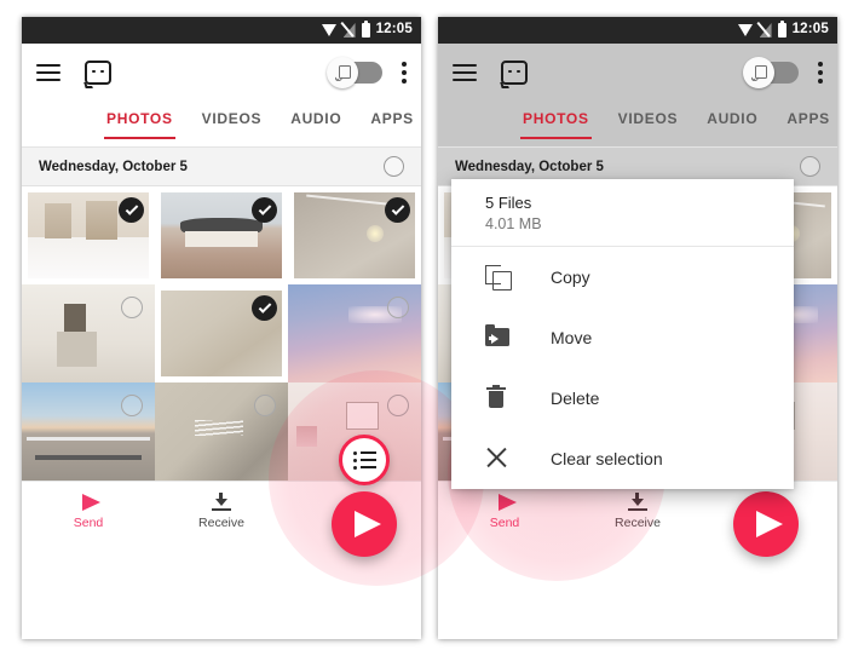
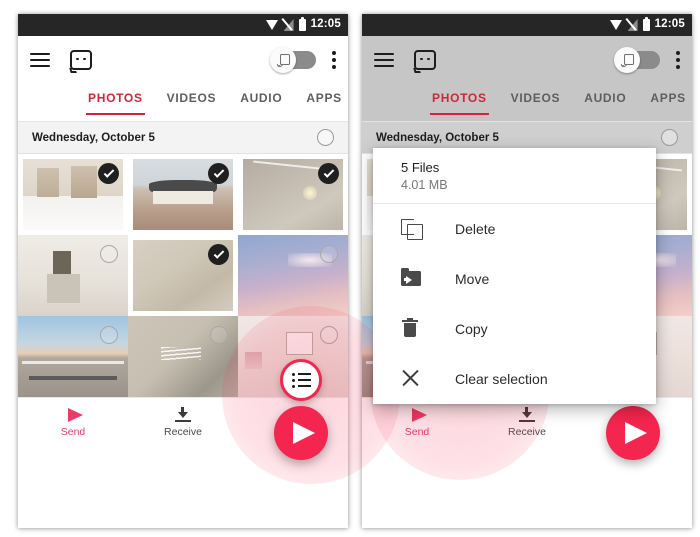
  12:05
  PHOTOS
  VIDEOS
  AUDIO
  APPS
  Wednesday, October 5
  Send
  Receive
  12:05
  PHOTOS
  VIDEOS
  AUDIO
  APPS
  Wednesday, October 5
  5 Files
  4.01 MB
- Copy
+ Delete
  Move
- Delete
+ Copy
  Clear selection
